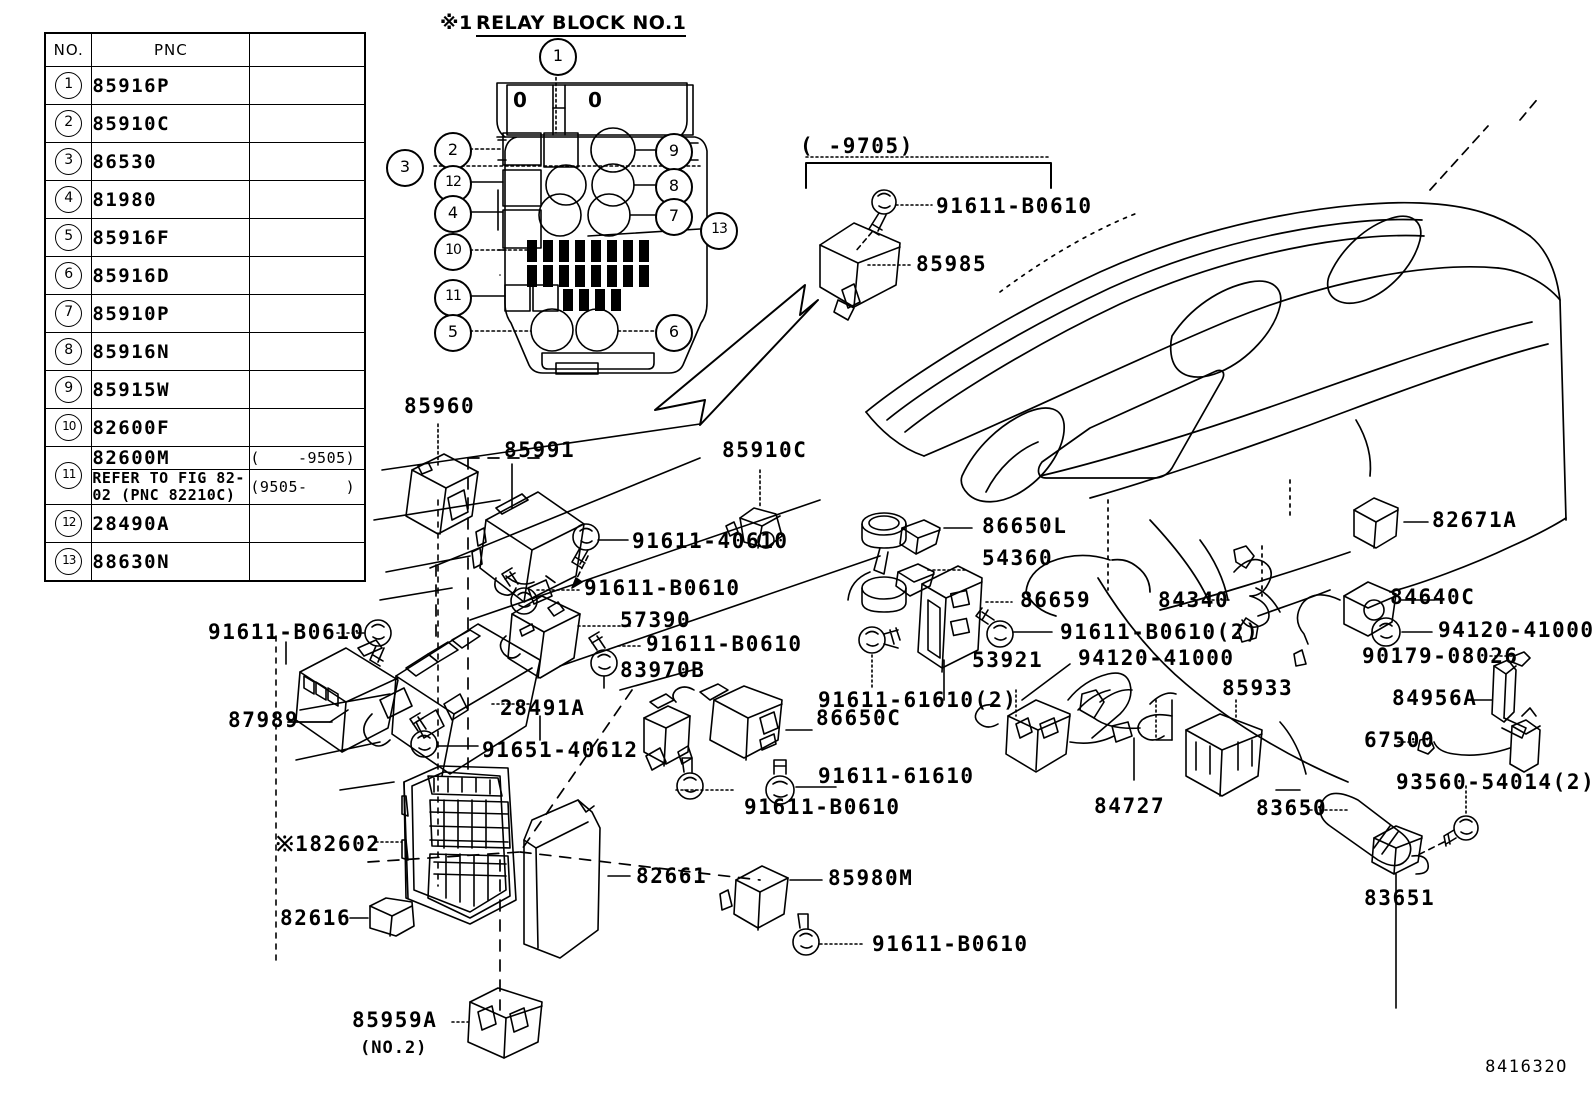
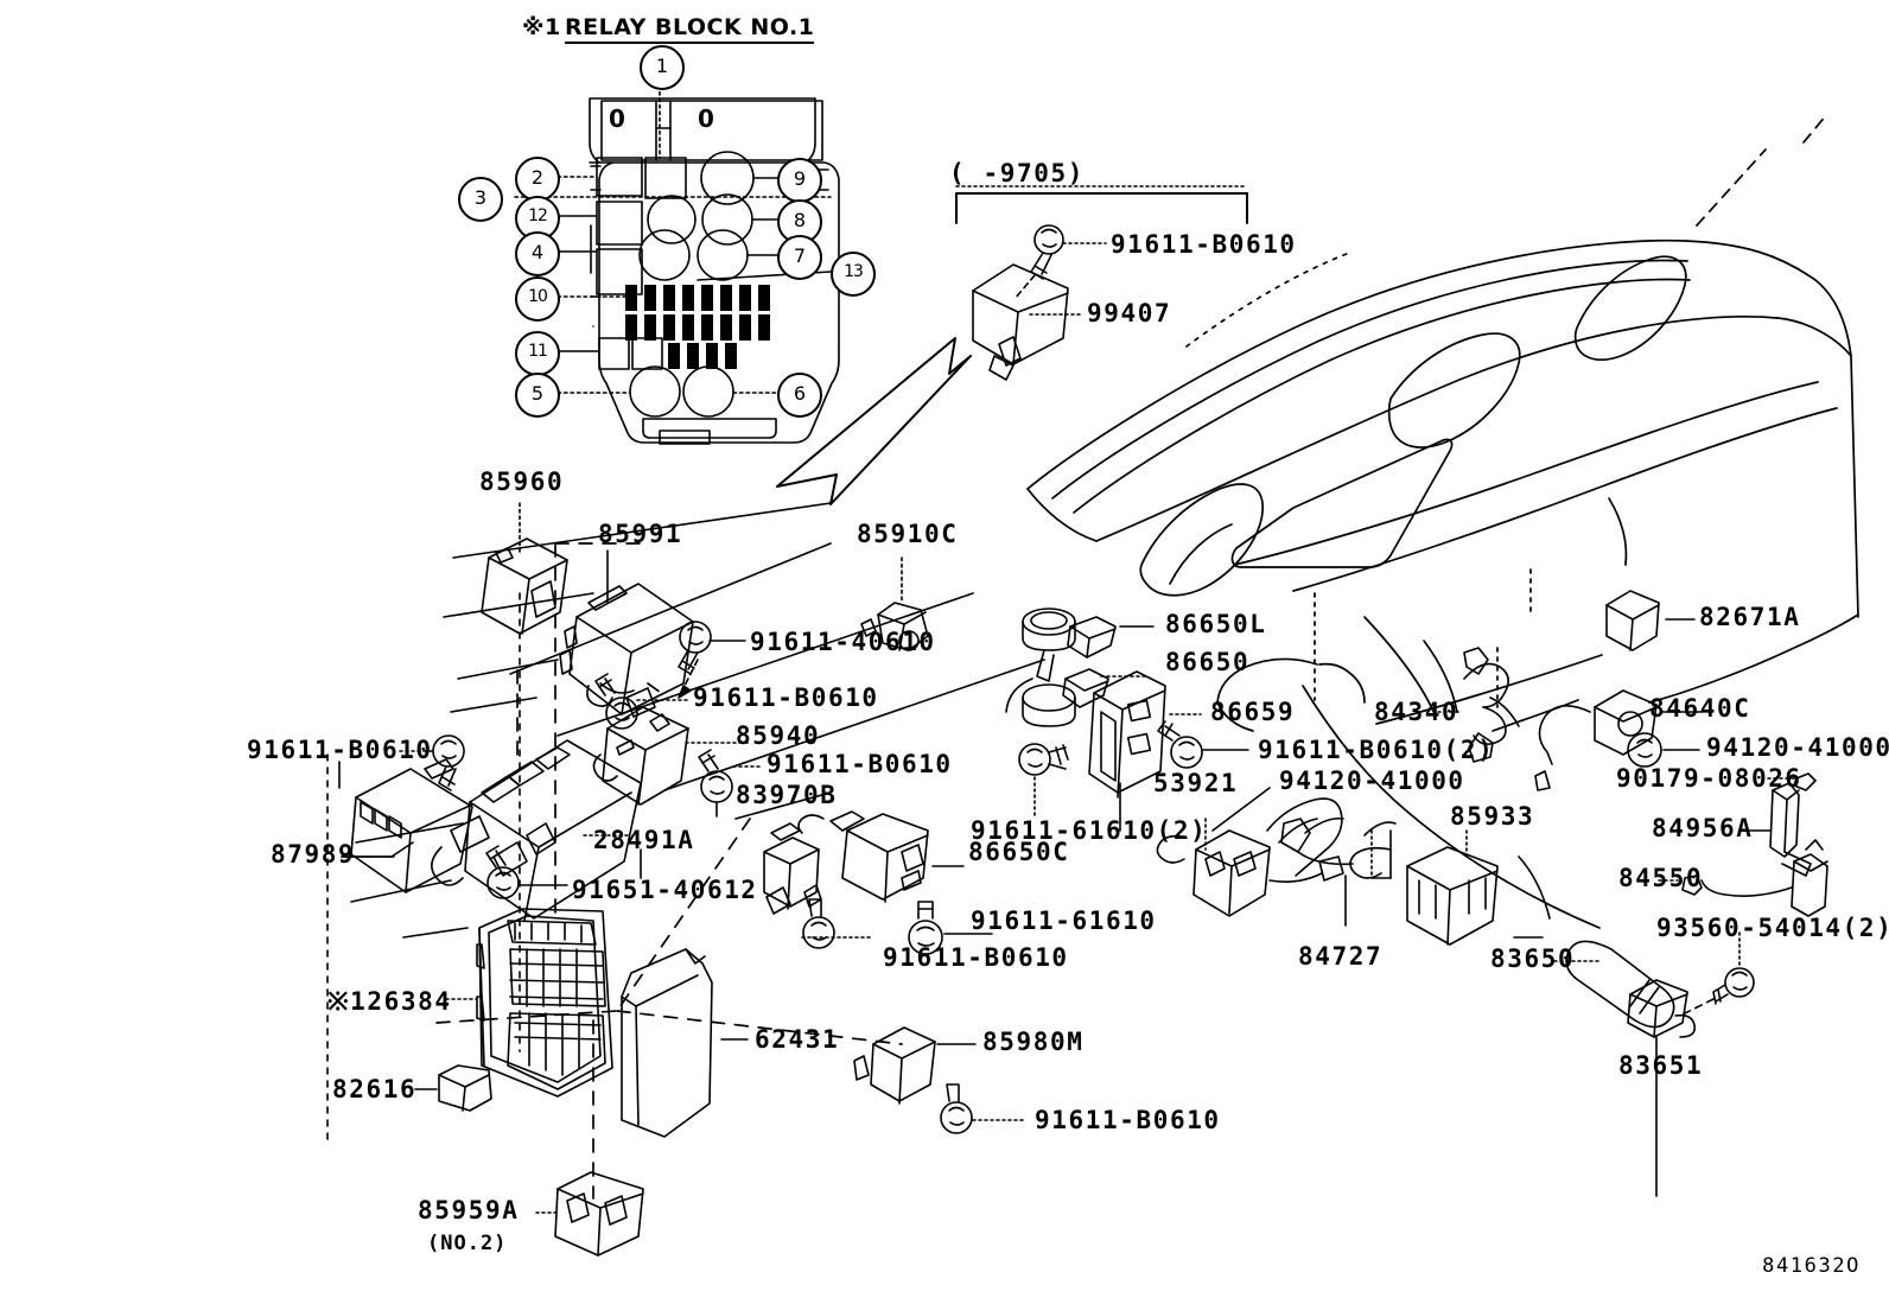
- NO.	PNC
- 1	85916P
- 2	85910C
- 3	86530
- 4	81980
- 5	85916F
- 6	85916D
- 7	85910P
- 8	85916N
- 9	85915W
- 10	82600F
- 11	82600M	( -9505)
- REFER TO FIG 82-02 (PNC 82210C)	(9505- )
- 12	28490A
- 13	88630N
  ※1
  RELAY BLOCK NO.1
  0
  0
  1
  2
  3
  12
  4
  10
  11
  5
  9
  8
  7
  13
  6
  ( -9705)
  91611-B0610
- 85985
+ 99407
  85960
  85991
  85910C
  91611-40610
  91611-B0610
- 57390
+ 85940
  91611-B0610
  83970B
  91611-B0610
  87989
  28491A
  91651-40612
- ※182602
+ ※126384
  82616
- 82661
+ 62431
  85959A
  (NO.2)
  86650C
  91611-61610
  91611-B0610
  85980M
  91611-B0610
  86650L
- 54360
+ 86650
  86659
  91611-B0610(2)
  91611-61610(2)
  53921
  94120-41000
  84727
  85933
  84340
  82671A
  84640C
  94120-41000
  90179-08026
  84956A
- 67500
+ 84550
  93560-54014(2)
  83650
  83651
  841632O
